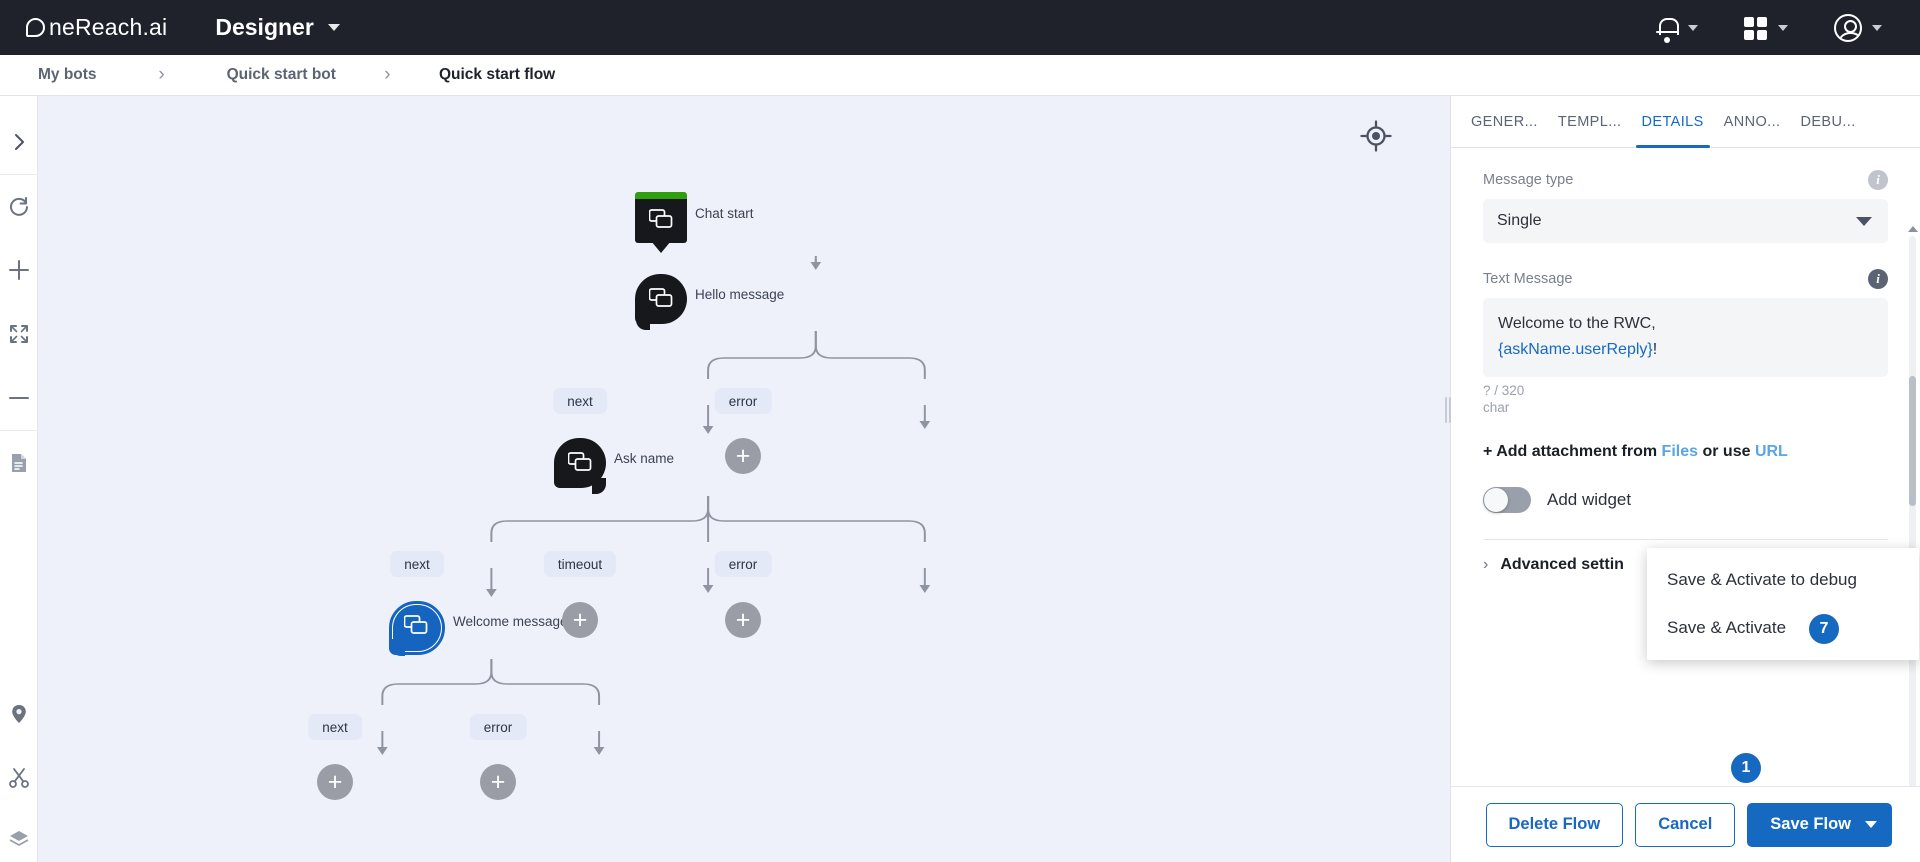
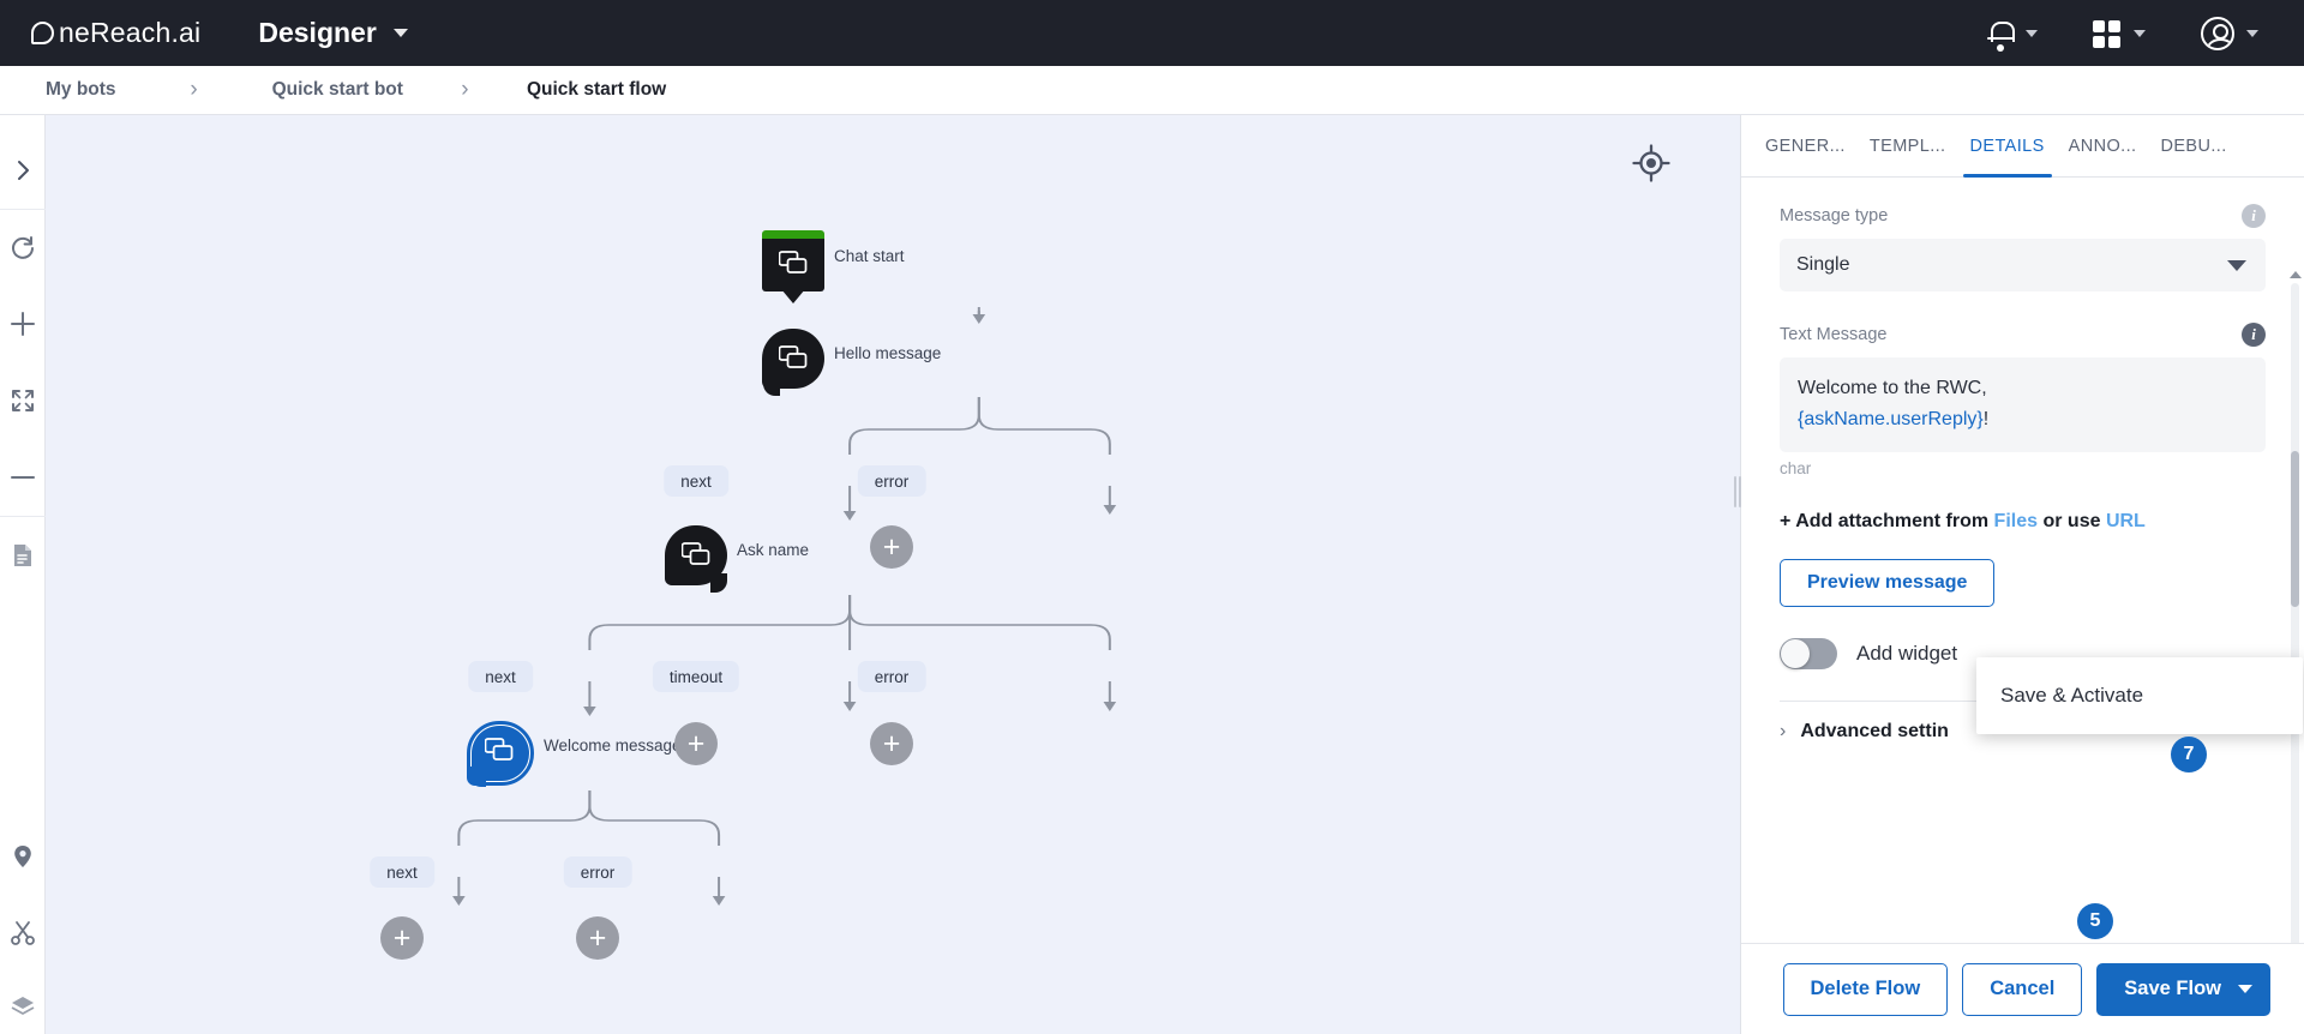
  neReach.ai
  Designer
  My bots
  ›
  Quick start bot
  ›
  Quick start flow
  Chat start
  Hello message
  next
  error
  Ask name
  +
  next
  timeout
  error
  Welcome messag
  +
  +
  next
  error
  +
  +
  GENER...
  TEMPL...
  DETAILS
  ANNO...
  DEBU...
  Message type
  i
  Single
  Text Message
  i
  Welcome to the RWC,
  {askName.userReply}!
- ? / 320
  char
  + Add attachment from Files or use URL
+ Preview message
  Add widget
  ›
  Advanced settin
- Save & Activate to debug
  Save & Activate
  7
  Delete Flow
  Cancel
  Save Flow
- 1
+ 5
